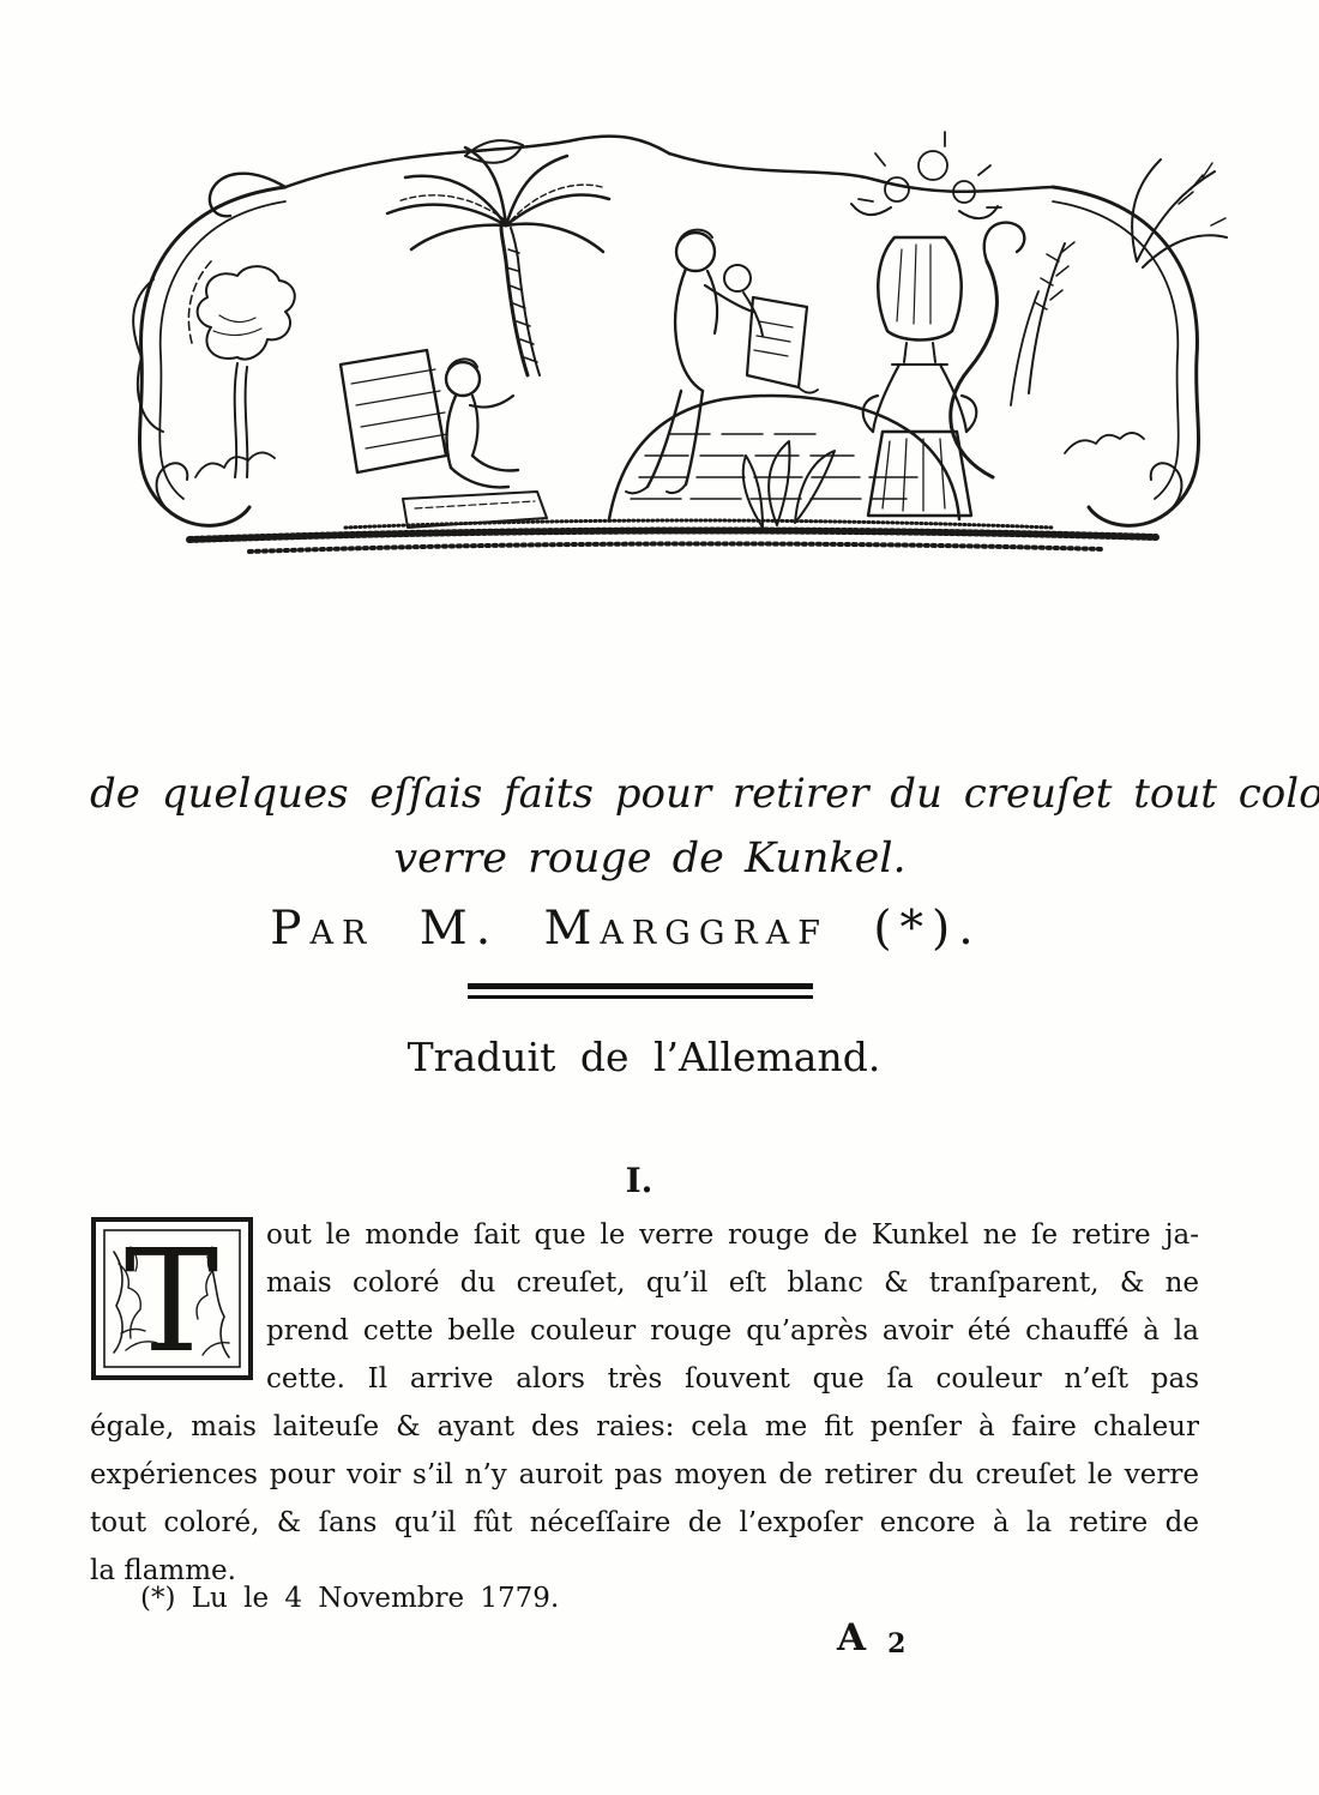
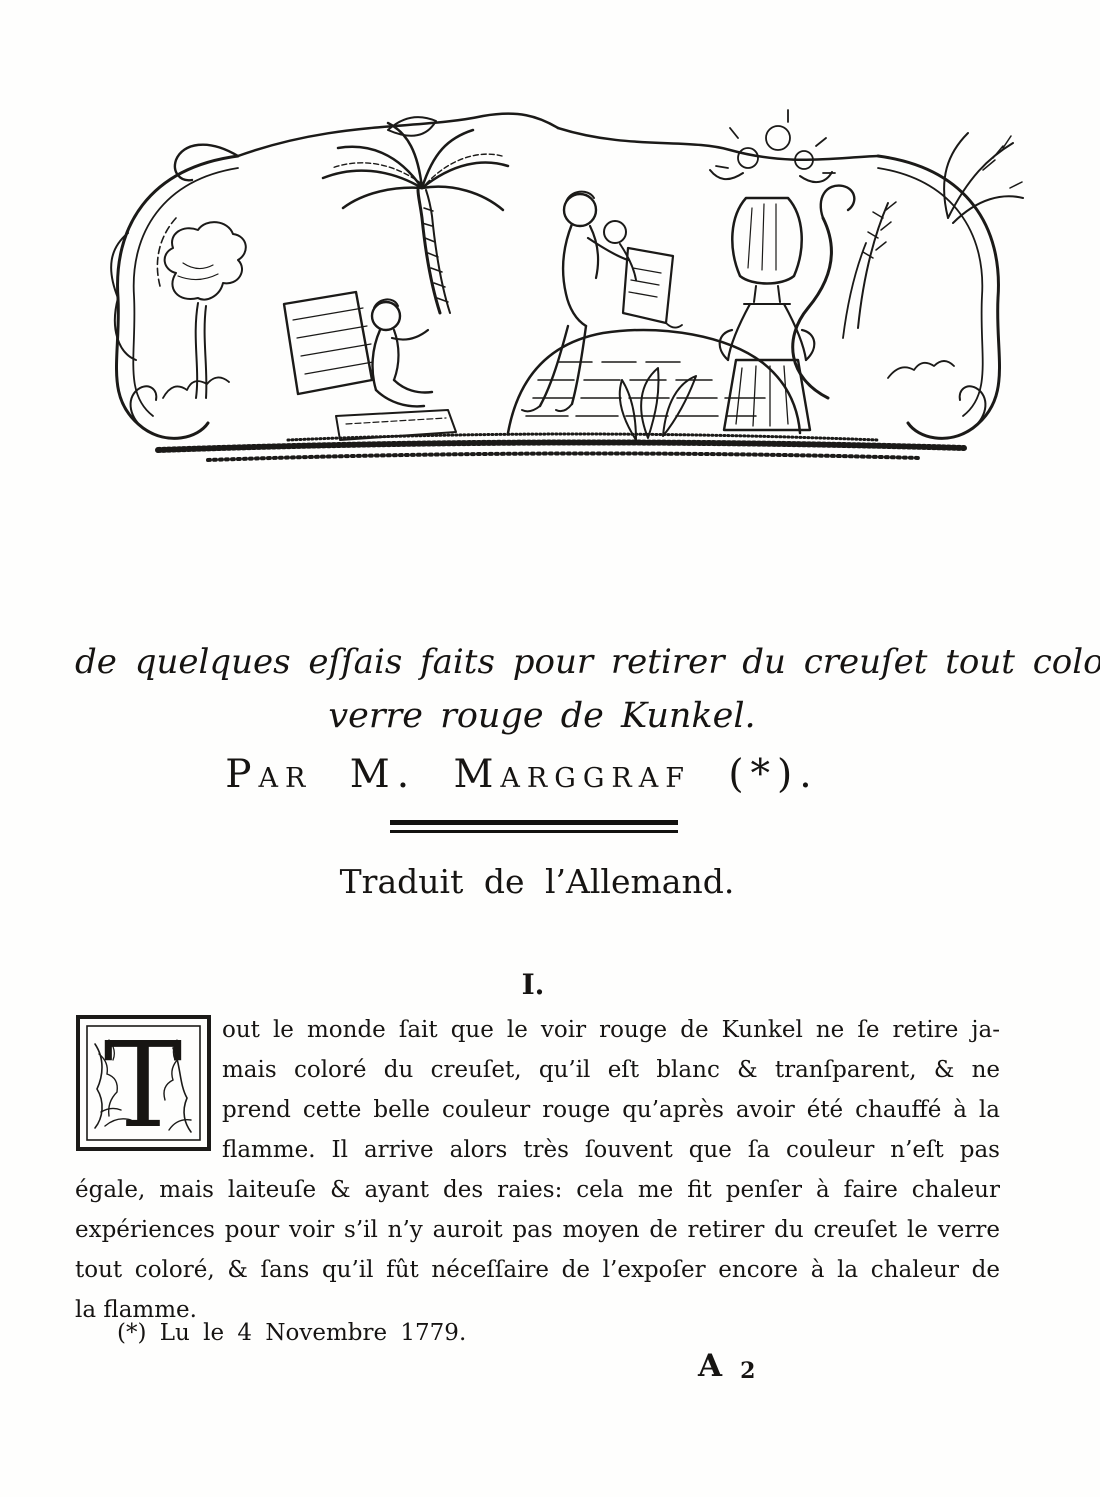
  de quelques eſſais faits pour retirer du creuſet tout colo
  verre rouge de Kunkel.
  Par M. Marggraf (*).
  Traduit de l’Allemand.
  I.
  T
- out le monde ſait que le verre rouge de Kunkel ne ſe retire ja-
+ out le monde ſait que le voir rouge de Kunkel ne ſe retire ja-
  mais coloré du creuſet, qu’il eſt blanc & tranſparent, & ne
  prend cette belle couleur rouge qu’après avoir été chauffé à la
- cette. Il arrive alors très ſouvent que ſa couleur n’eſt pas
+ flamme. Il arrive alors très ſouvent que ſa couleur n’eſt pas
  égale, mais laiteuſe & ayant des raies: cela me fit penſer à faire chaleur
  expériences pour voir s’il n’y auroit pas moyen de retirer du creuſet le verre
- tout coloré, & ſans qu’il fût néceſſaire de l’expoſer encore à la retire de
+ tout coloré, & ſans qu’il fût néceſſaire de l’expoſer encore à la chaleur de
  la flamme.
  (*) Lu le 4 Novembre 1779.
  A 2
